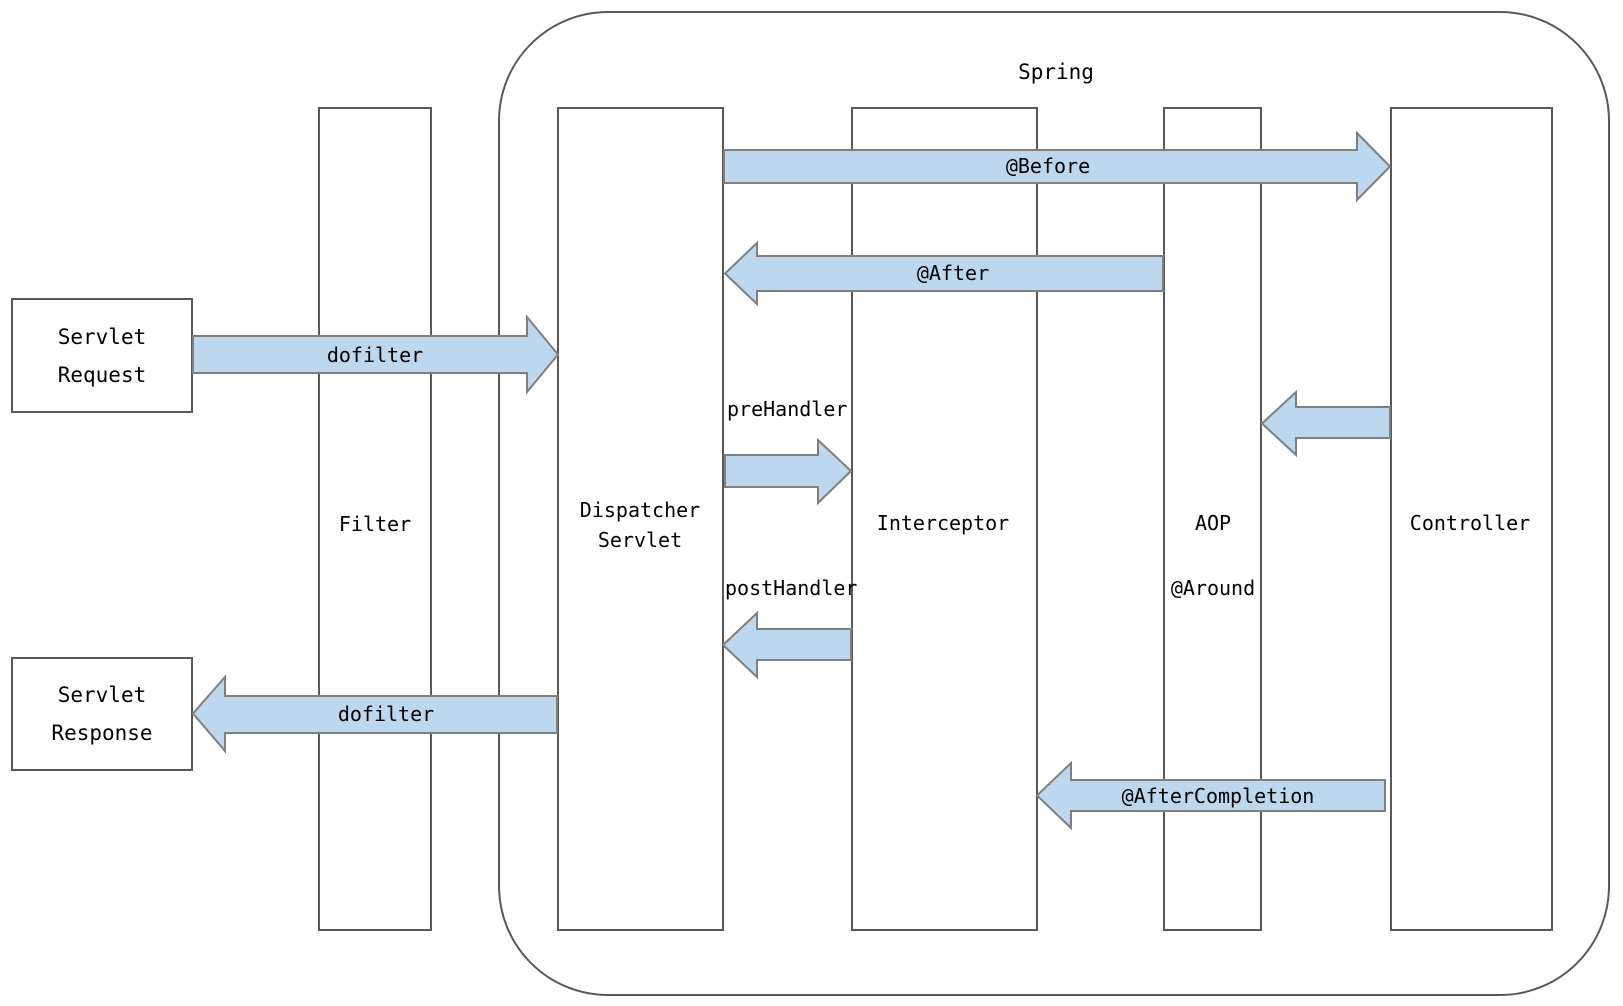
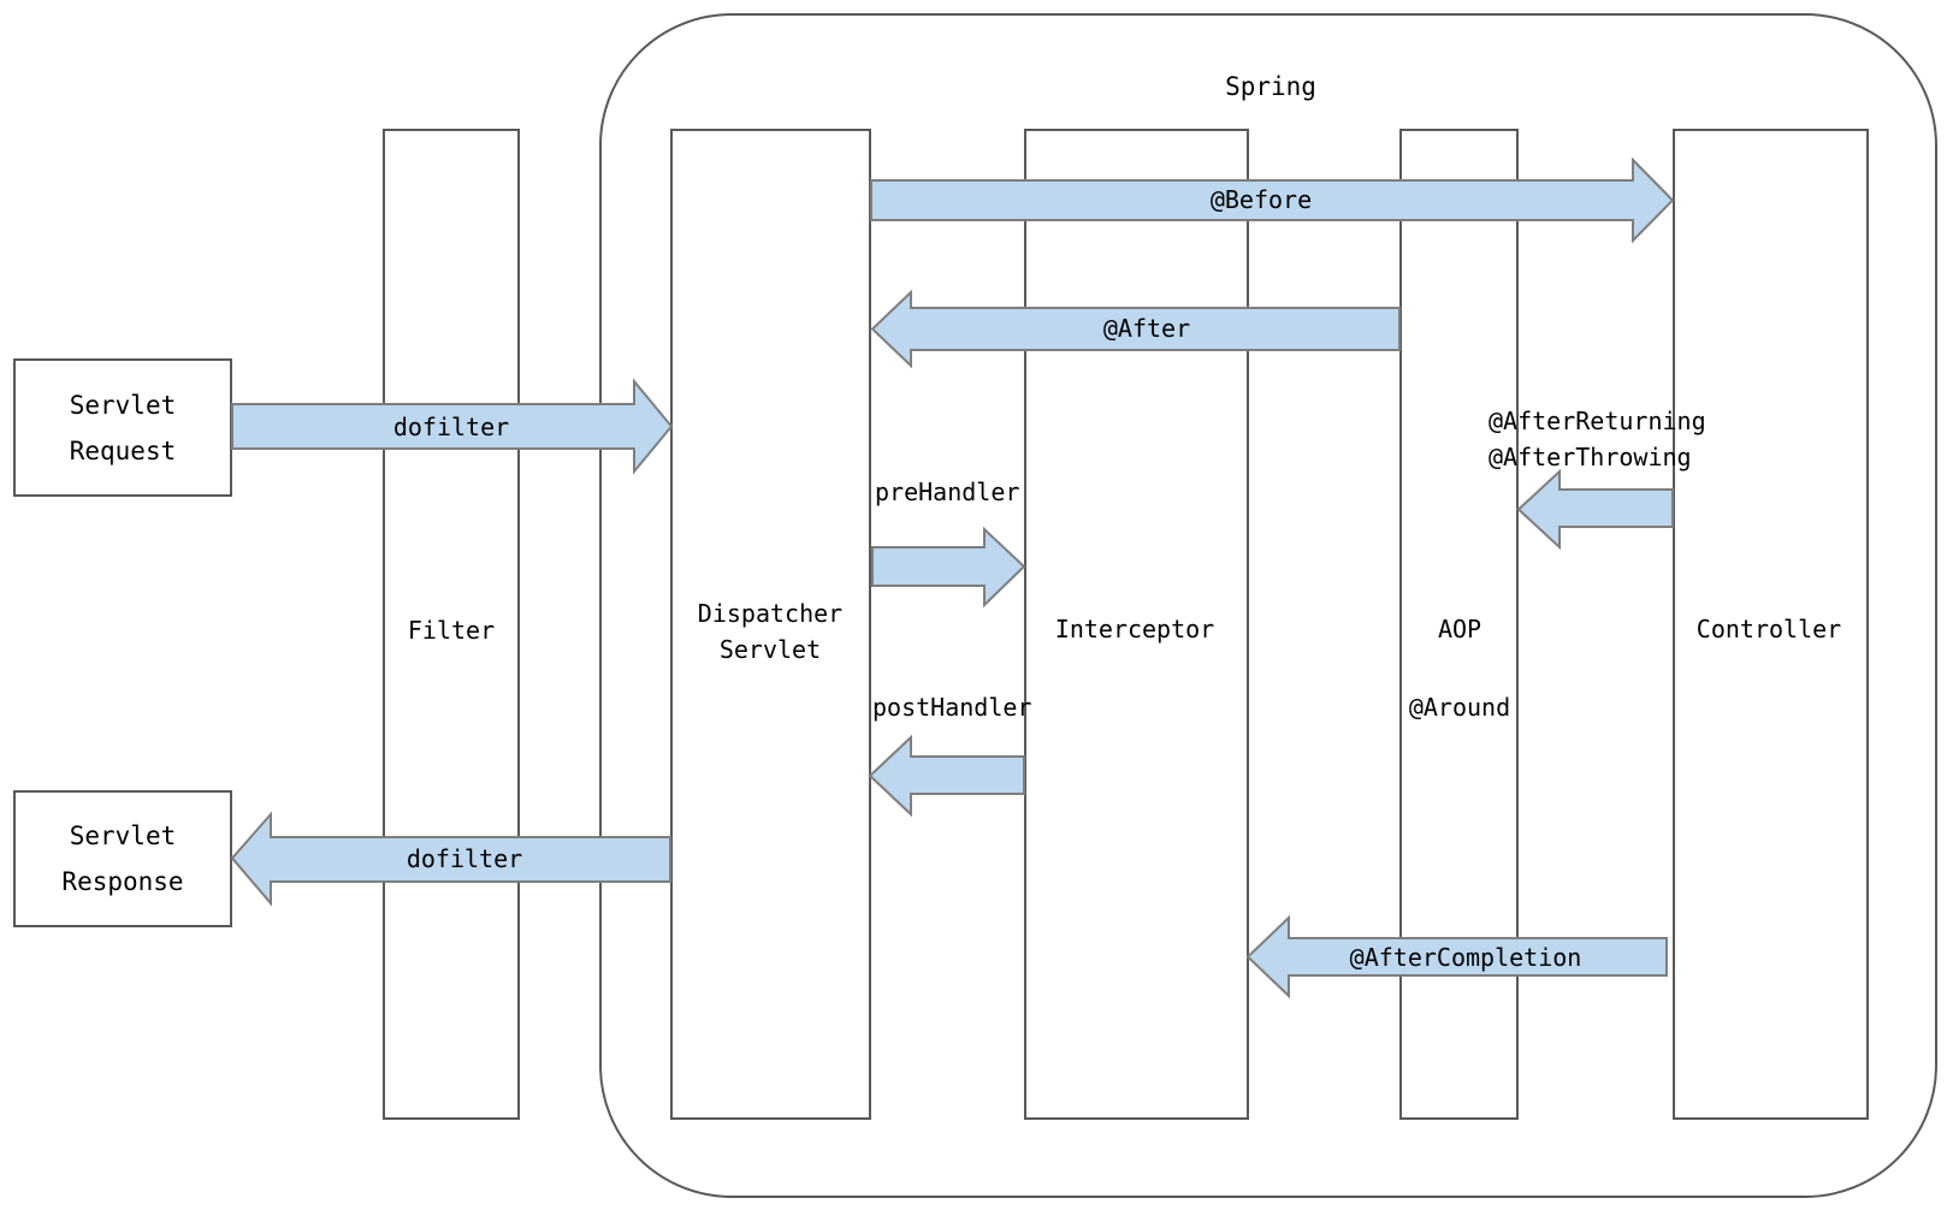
  Spring
  Servlet
  Request
  Servlet
  Response
  Filter
  Dispatcher
  Servlet
  Interceptor
  AOP
  @Around
  Controller
  dofilter
  @Before
  @After
  preHandler
  postHandler
+ @AfterReturning
+ @AfterThrowing
  @AfterCompletion
  dofilter
